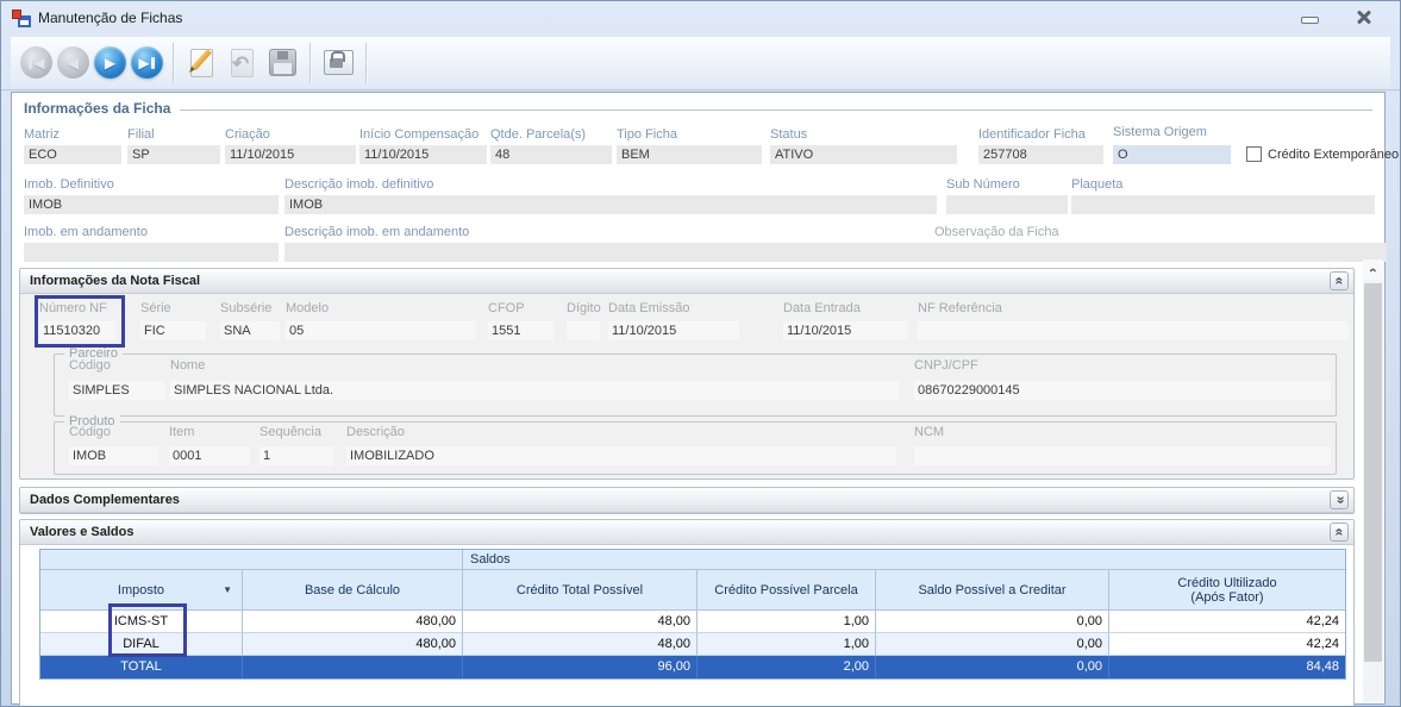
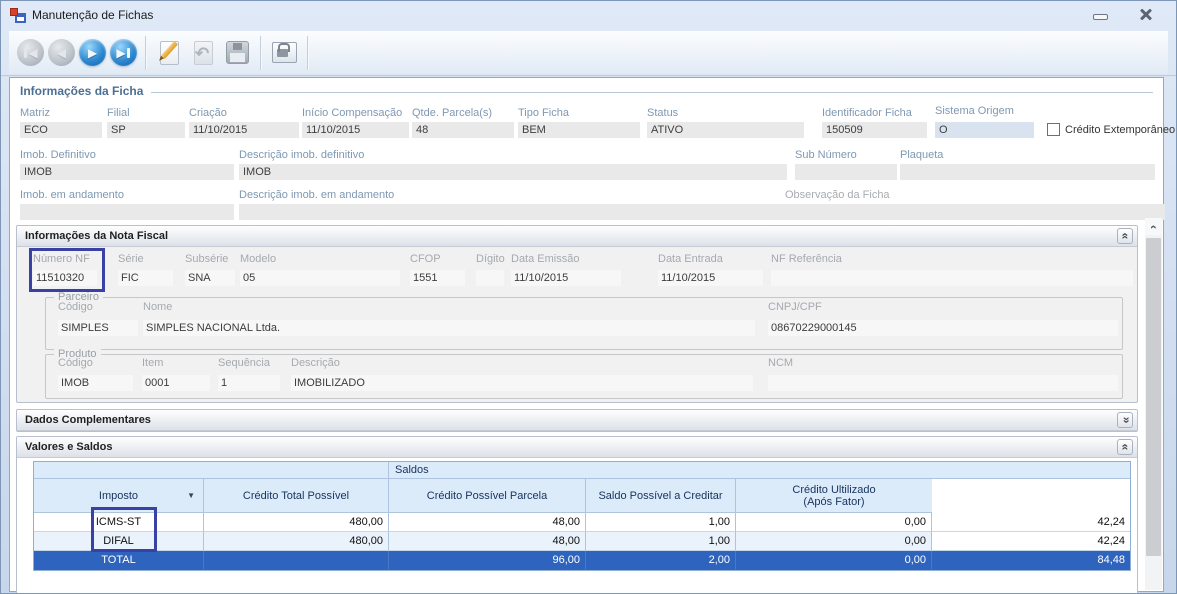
  Manutenção de Fichas
  ◀
  ◀
  ▶
  ▶
  ↶
  Informações da Ficha
  Matriz
  ECO
  Filial
  SP
  Criação
  11/10/2015
  Início Compensação
  11/10/2015
  Qtde. Parcela(s)
  48
  Tipo Ficha
  BEM
  Status
  ATIVO
  Identificador Ficha
- 257708
+ 150509
  Sistema Origem
  O
  Crédito Extemporâneo
  Imob. Definitivo
  IMOB
  Descrição imob. definitivo
  IMOB
  Sub Número
  Plaqueta
  Imob. em andamento
  Descrição imob. em andamento
  Observação da Ficha
  Informações da Nota Fiscal
  Número NF
  11510320
  Série
  FIC
  Subsérie
  SNA
  Modelo
  05
  CFOP
  1551
  Dígito
  Data Emissão
  11/10/2015
  Data Entrada
  11/10/2015
  NF Referência
  Parceiro
  Código
  SIMPLES
  Nome
  SIMPLES NACIONAL Ltda.
  CNPJ/CPF
  08670229000145
  Produto
  Código
  IMOB
  Item
  0001
  Sequência
  1
  Descrição
  IMOBILIZADO
  NCM
  Dados Complementares
  Valores e Saldos
  Saldos
  Imposto
  ▼
- Base de Cálculo
  Crédito Total Possível
  Crédito Possível Parcela
  Saldo Possível a Creditar
  Crédito Ultilizado
  (Após Fator)
  ICMS-ST
  480,00
  48,00
  1,00
  0,00
  42,24
  DIFAL
  480,00
  48,00
  1,00
  0,00
  42,24
  TOTAL
  96,00
  2,00
  0,00
  84,48
